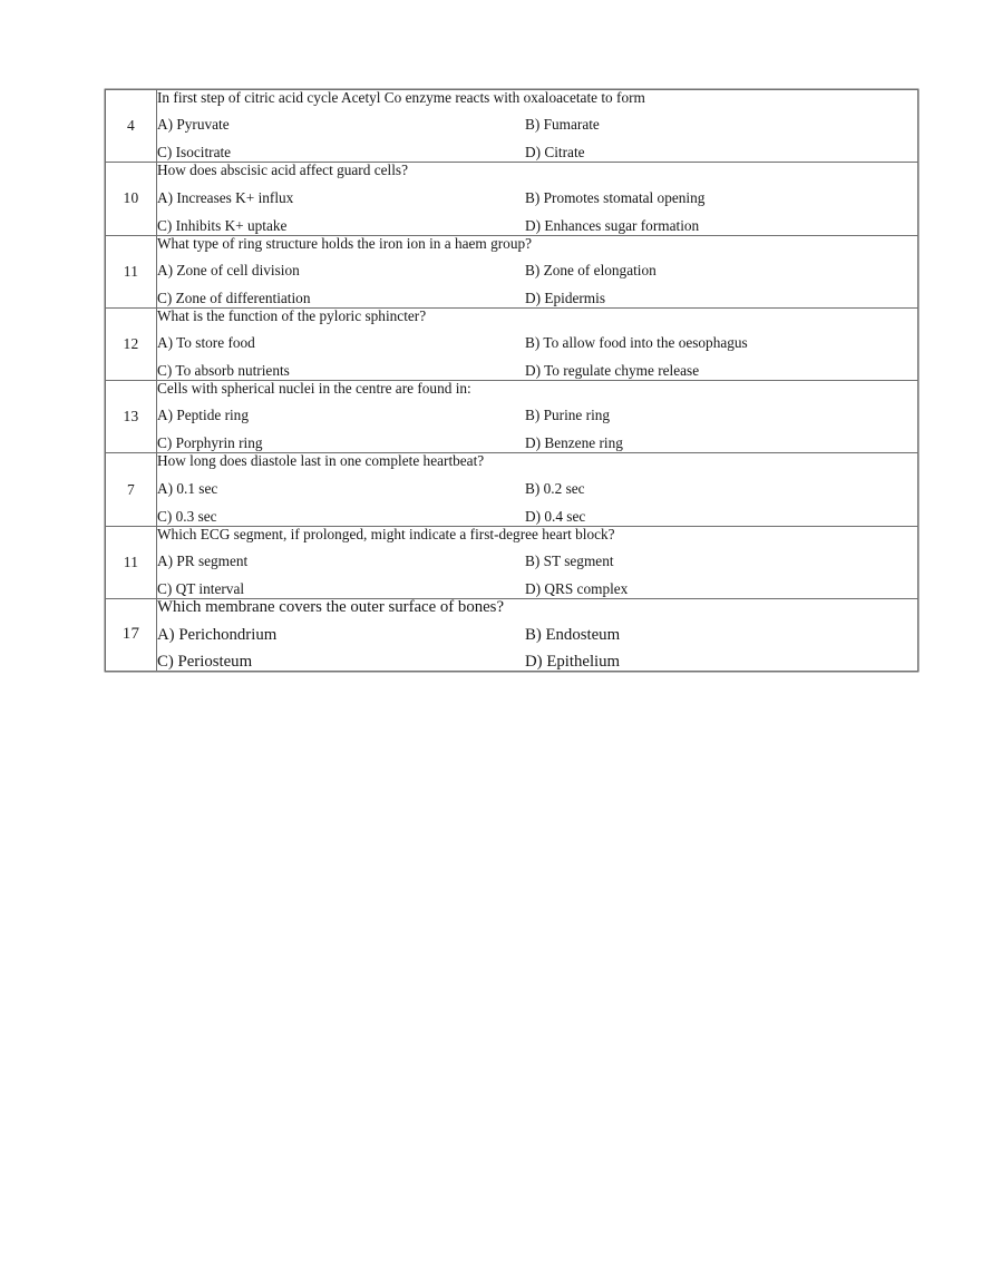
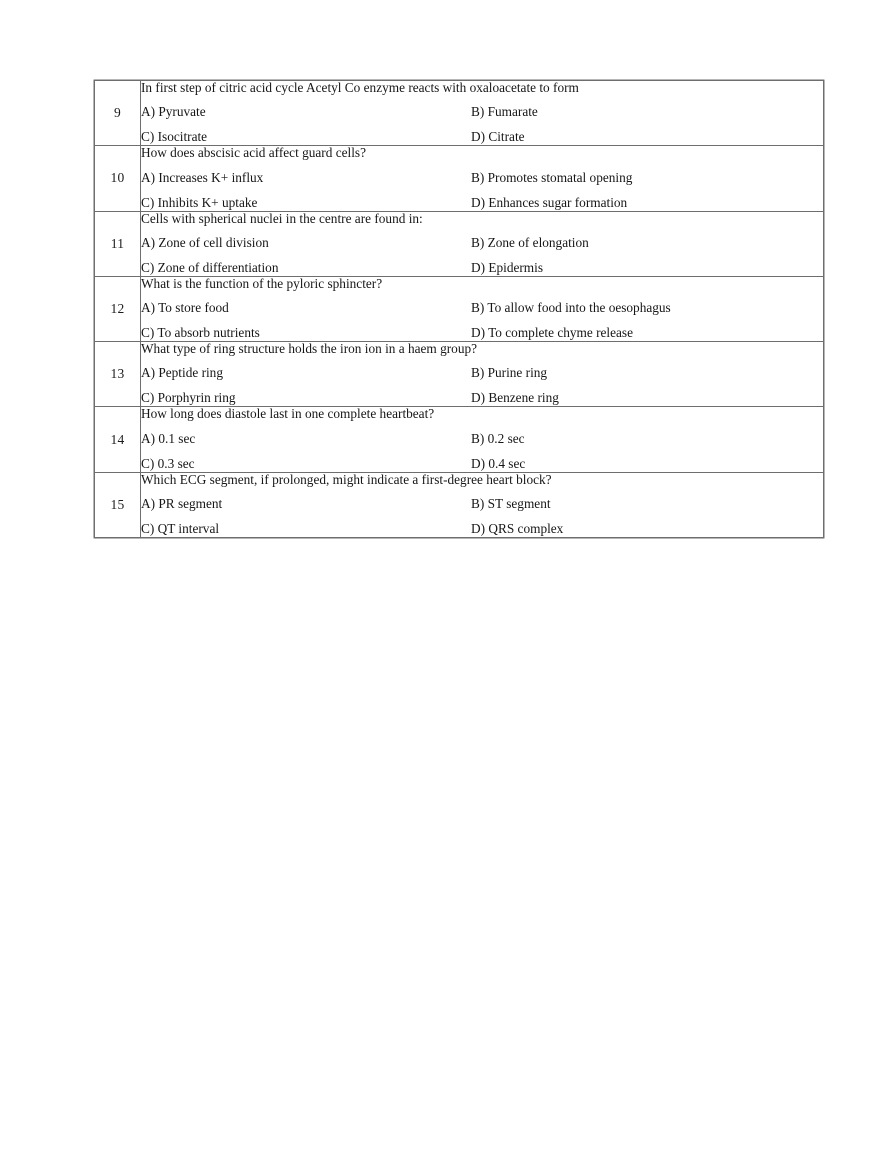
- 4	In first step of citric acid cycle Acetyl Co enzyme reacts with oxaloacetate to formA) Pyruvate B) FumarateC) Isocitrate D) Citrate
+ 9	In first step of citric acid cycle Acetyl Co enzyme reacts with oxaloacetate to formA) Pyruvate B) FumarateC) Isocitrate D) Citrate
  10	How does abscisic acid affect guard cells?A) Increases K+ influx B) Promotes stomatal openingC) Inhibits K+ uptake D) Enhances sugar formation
- 11	What type of ring structure holds the iron ion in a haem group?A) Zone of cell division B) Zone of elongationC) Zone of differentiation D) Epidermis
+ 11	Cells with spherical nuclei in the centre are found in:A) Zone of cell division B) Zone of elongationC) Zone of differentiation D) Epidermis
- 12	What is the function of the pyloric sphincter?A) To store food B) To allow food into the oesophagusC) To absorb nutrients D) To regulate chyme release
+ 12	What is the function of the pyloric sphincter?A) To store food B) To allow food into the oesophagusC) To absorb nutrients D) To complete chyme release
- 13	Cells with spherical nuclei in the centre are found in:A) Peptide ring B) Purine ringC) Porphyrin ring D) Benzene ring
+ 13	What type of ring structure holds the iron ion in a haem group?A) Peptide ring B) Purine ringC) Porphyrin ring D) Benzene ring
- 7	How long does diastole last in one complete heartbeat?A) 0.1 sec B) 0.2 secC) 0.3 sec D) 0.4 sec
+ 14	How long does diastole last in one complete heartbeat?A) 0.1 sec B) 0.2 secC) 0.3 sec D) 0.4 sec
- 11	Which ECG segment, if prolonged, might indicate a first-degree heart block?A) PR segment B) ST segmentC) QT interval D) QRS complex
+ 15	Which ECG segment, if prolonged, might indicate a first-degree heart block?A) PR segment B) ST segmentC) QT interval D) QRS complex
- 17	Which membrane covers the outer surface of bones?A) Perichondrium B) EndosteumC) Periosteum D) Epithelium
